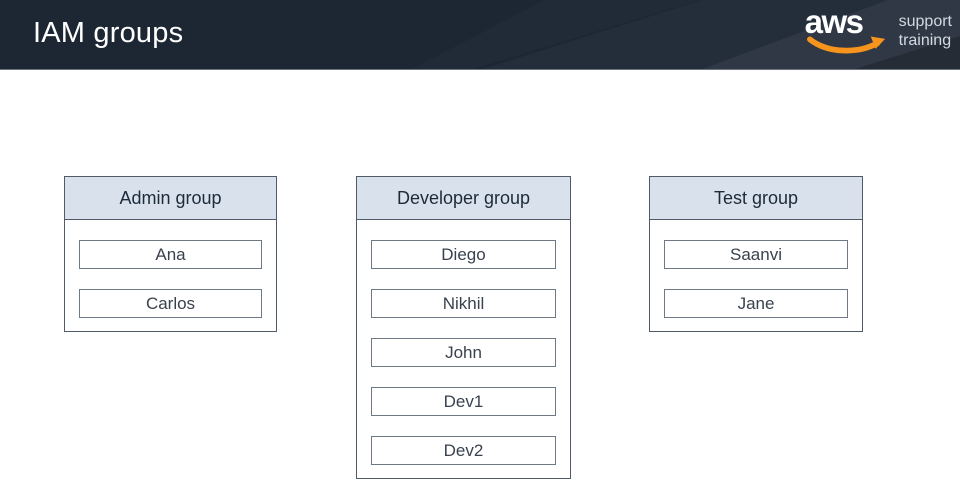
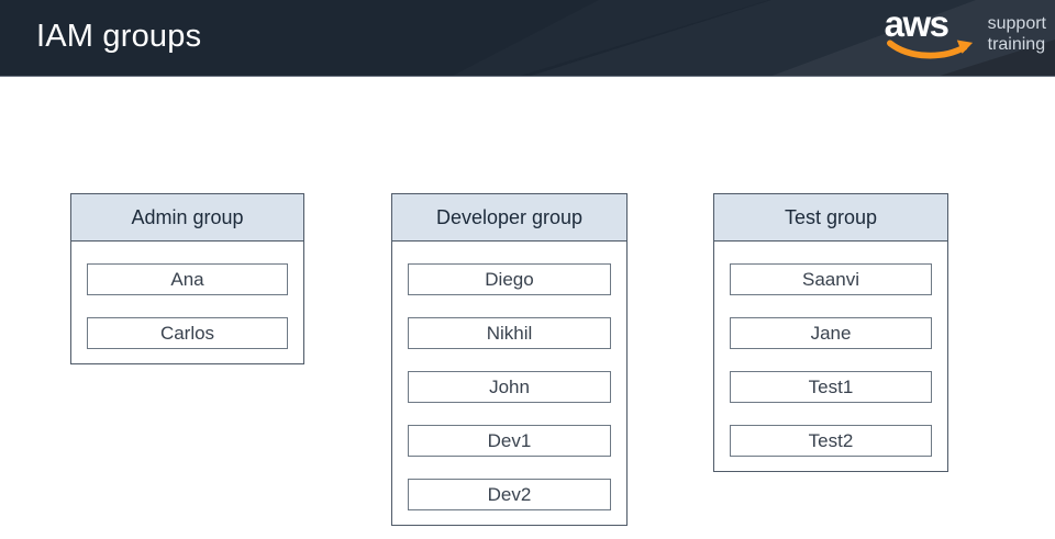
  IAM groups
  aws
  support
  training
  Admin group
  Ana
  Carlos
  Developer group
  Diego
  Nikhil
  John
  Dev1
  Dev2
  Test group
  Saanvi
  Jane
+ Test1
+ Test2
